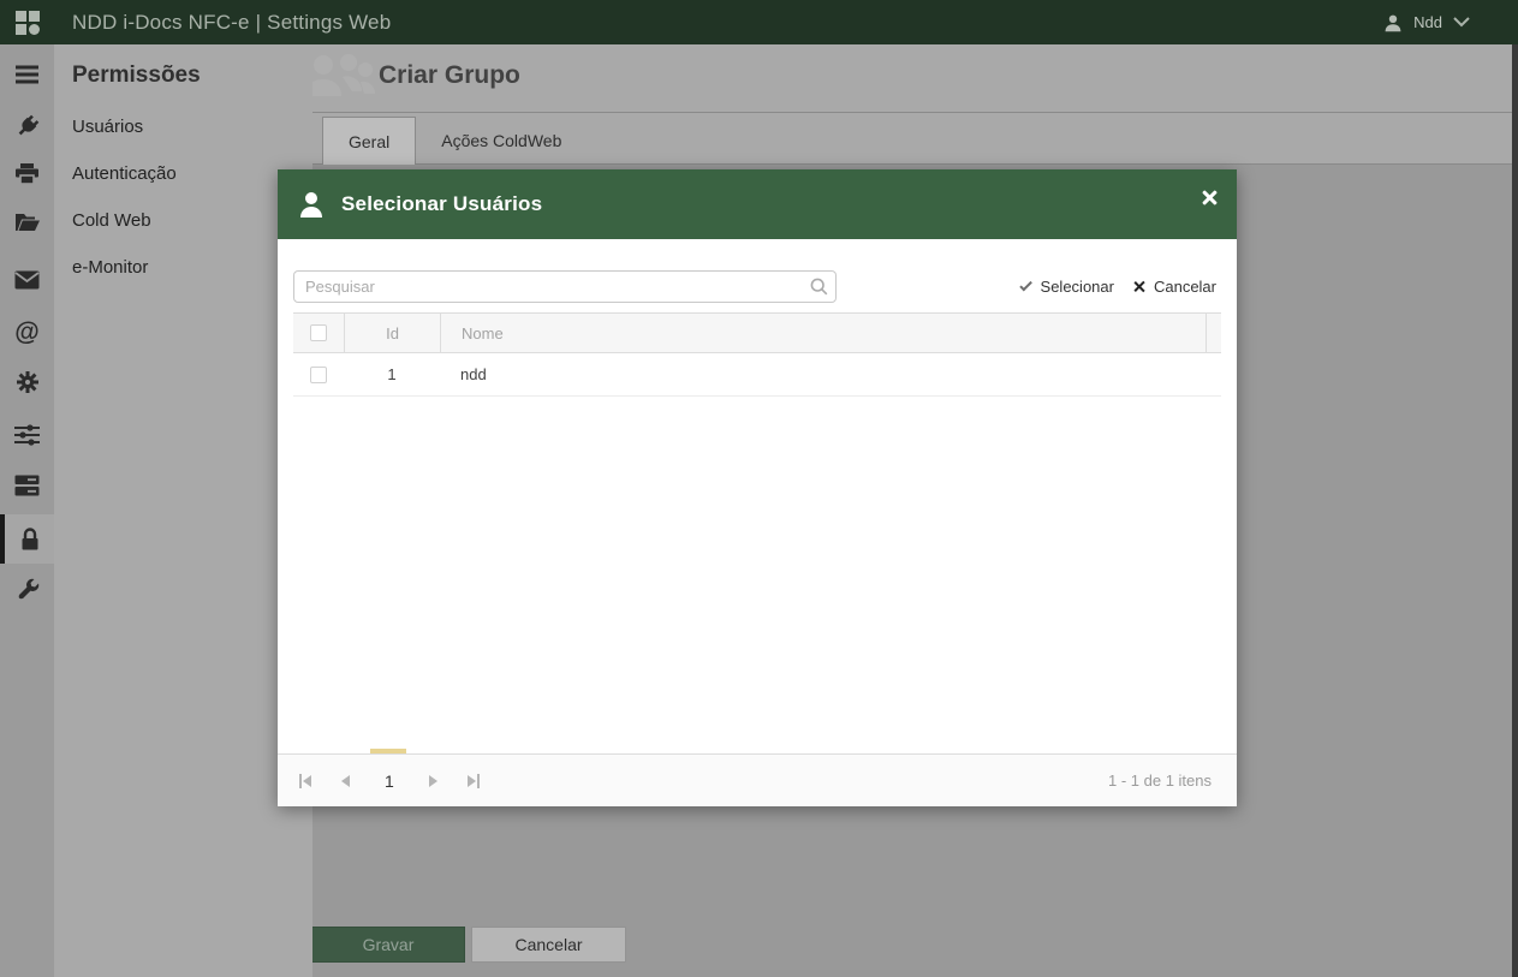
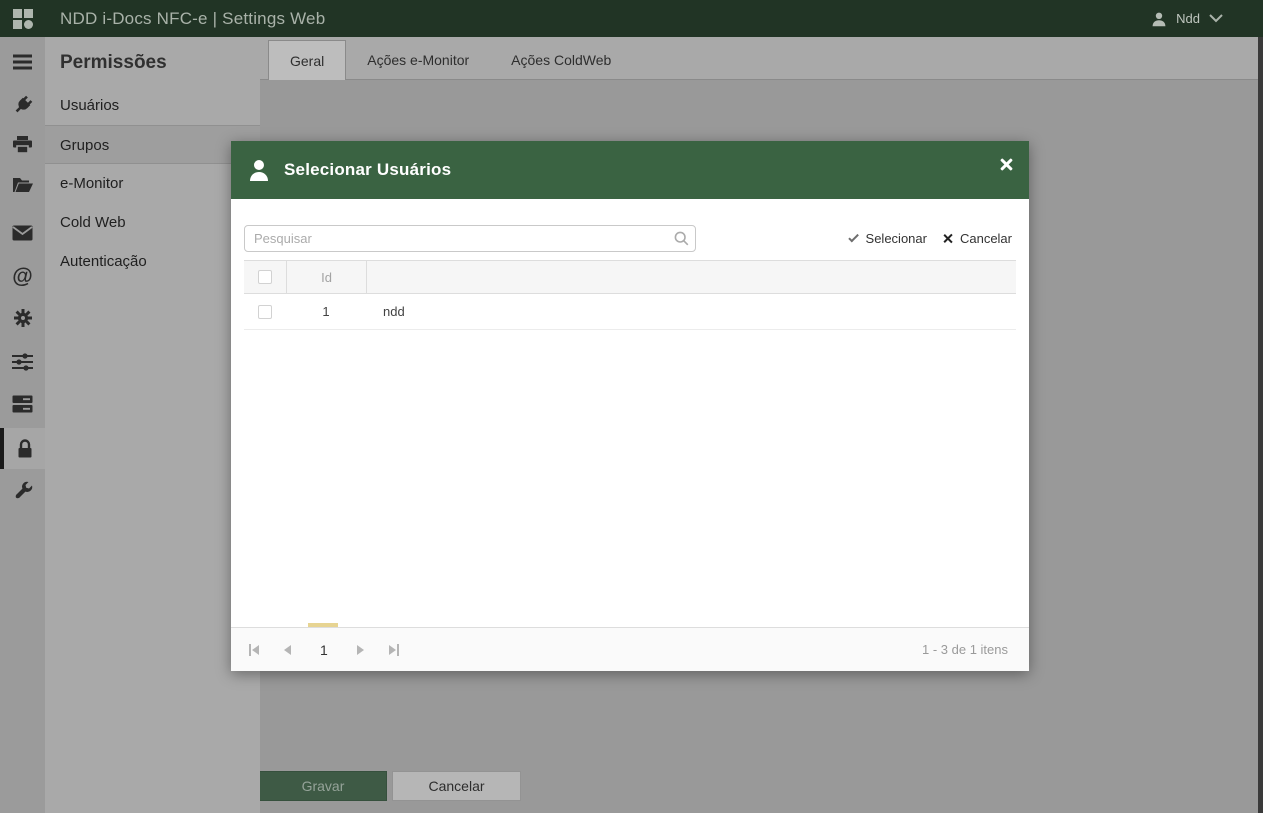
  NDD i-Docs NFC-e | Settings Web
  Ndd
  @
  Permissões
  Usuários
+ Grupos
- Autenticação
+ e-Monitor
  Cold Web
- e-Monitor
+ Autenticação
- Criar Grupo
  Geral
+ Ações e-Monitor
  Ações ColdWeb
  Gravar
  Cancelar
  Selecionar Usuários
  Pesquisar
  Selecionar
  Cancelar
  Id
- Nome
  1
  ndd
  1
- 1 - 1 de 1 itens
+ 1 - 3 de 1 itens
